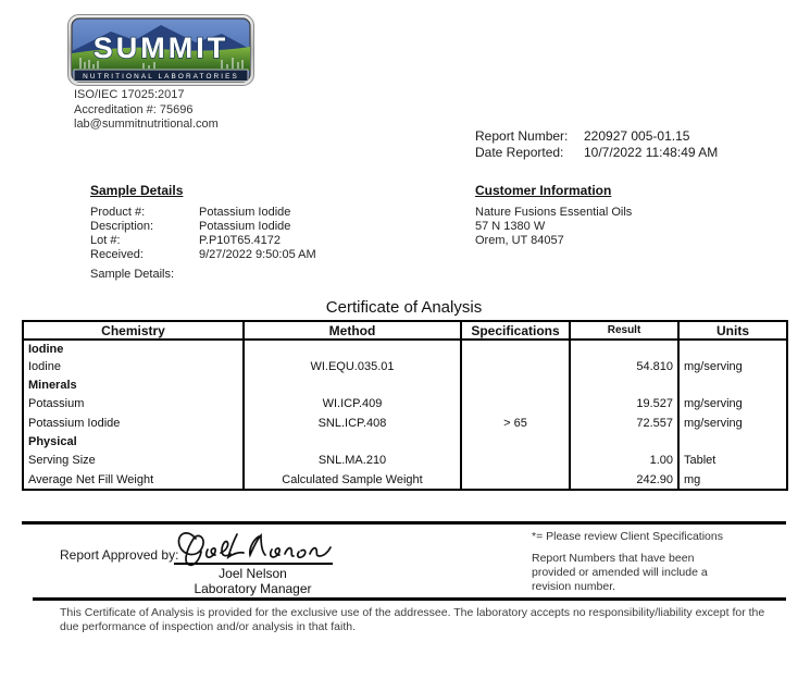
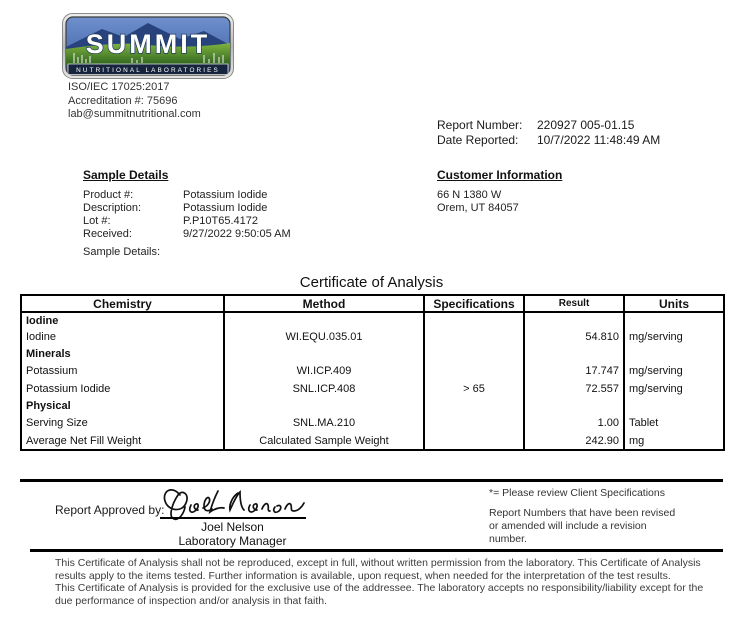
  SUMMIT
  ISO/IEC 17025:2017
  Accreditation #: 75696
  lab@summitnutritional.com
  Report Number:
  220927 005-01.15
  Date Reported:
  10/7/2022 11:48:49 AM
  Sample Details
  Product #:
  Potassium Iodide
  Description:
  Potassium Iodide
  Lot #:
  P.P10T65.4172
  Received:
  9/27/2022 9:50:05 AM
  Sample Details:
  Customer Information
- Nature Fusions Essential Oils
- 57 N 1380 W
+ 66 N 1380 W
  Orem, UT 84057
  Certificate of Analysis
  Chemistry	Method	Specifications	Result	Units
  Iodine
  Iodine	WI.EQU.035.01		54.810	mg/serving
  Minerals
- Potassium	WI.ICP.409		19.527	mg/serving
+ Potassium	WI.ICP.409		17.747	mg/serving
  Potassium Iodide	SNL.ICP.408	> 65	72.557	mg/serving
  Physical
  Serving Size	SNL.MA.210		1.00	Tablet
  Average Net Fill Weight	Calculated Sample Weight		242.90	mg
  Report Approved by:
  Joel Nelson
  Laboratory Manager
  *= Please review Client Specifications
- Report Numbers that have been provided or amended will include a revision number.
+ Report Numbers that have been revised or amended will include a revision number.
+ This Certificate of Analysis shall not be reproduced, except in full, without written permission from the laboratory. This Certificate of Analysis results apply to the items tested. Further information is available, upon request, when needed for the interpretation of the test results.
  This Certificate of Analysis is provided for the exclusive use of the addressee. The laboratory accepts no responsibility/liability except for the due performance of inspection and/or analysis in that faith.
